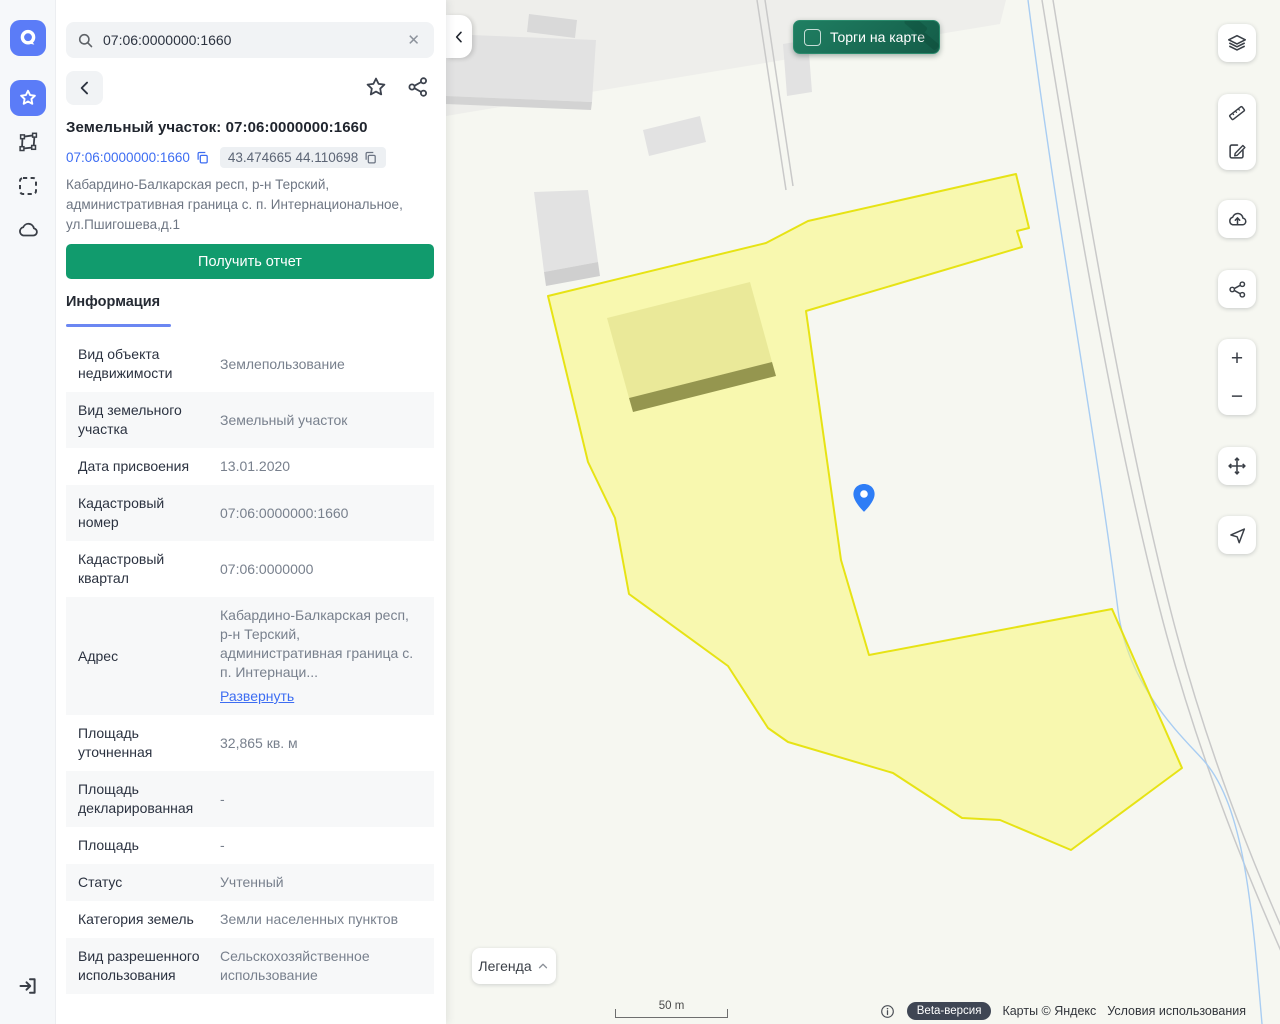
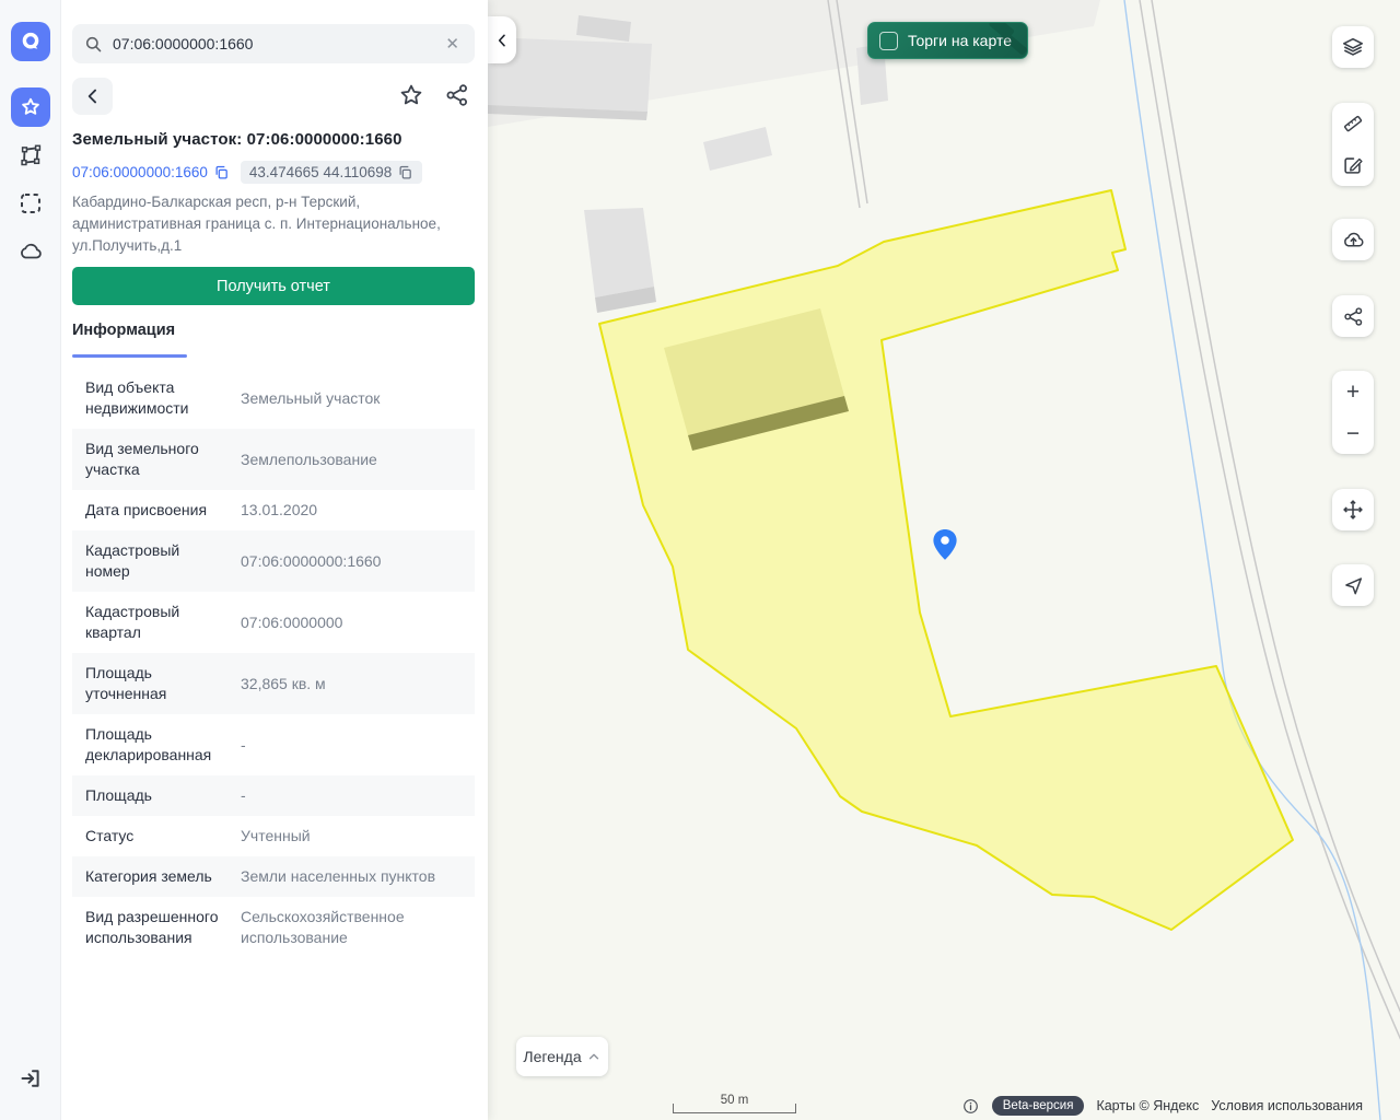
  07:06:0000000:1660
  ✕
  Земельный участок: 07:06:0000000:1660
  07:06:0000000:1660
  43.474665 44.110698
- Кабардино-Балкарская респ, р-н Терский, административная граница с. п. Интернациональное, ул.Пшигошева,д.1
+ Кабардино-Балкарская респ, р-н Терский, административная граница с. п. Интернациональное, ул.Получить,д.1
  Получить отчет
  Информация
  Вид объекта недвижимости
- Землепользование
+ Земельный участок
  Вид земельного участка
- Земельный участок
+ Землепользование
  Дата присвоения
  13.01.2020
  Кадастровый номер
  07:06:0000000:1660
  Кадастровый квартал
  07:06:0000000
- Адрес
- Кабардино-Балкарская респ, р-н Терский, административная граница с. п. Интернаци...
- Развернуть
  Площадь уточненная
  32,865 кв. м
  Площадь декларированная
  -
  Площадь
  -
  Статус
  Учтенный
  Категория земель
  Земли населенных пунктов
  Вид разрешенного использования
  Сельскохозяйственное использование
  Торги на карте
  +
  −
  Легенда
  50 m
  Beta-версия
  Карты © Яндекс
  Условия использования
